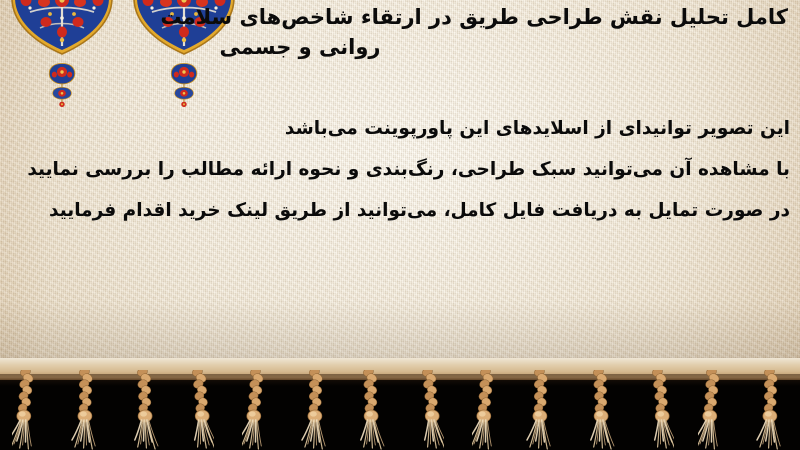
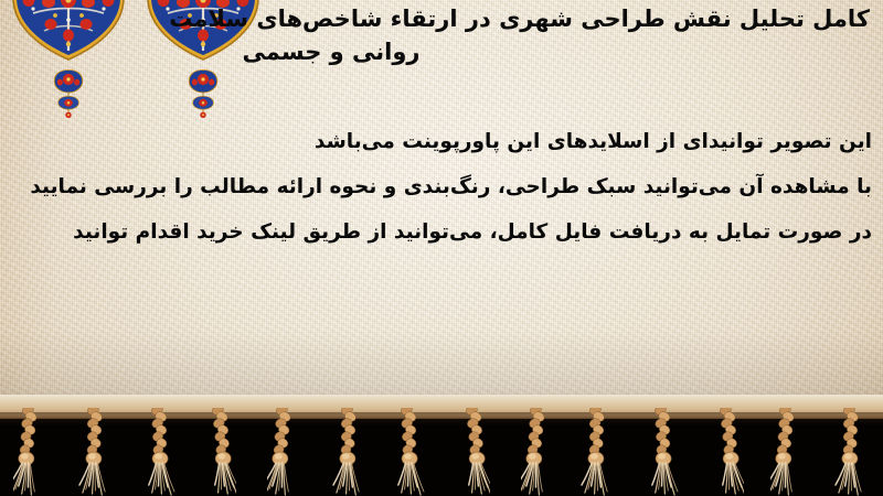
- کامل تحلیل نقش طراحی طریق در ارتقاء شاخص‌های سلامت
+ کامل تحلیل نقش طراحی شهری در ارتقاء شاخص‌های سلامت
  روانی و جسمی
  این تصویر توانید‌ای از اسلایدهای این پاورپوینت می‌باشد
  با مشاهده آن می‌توانید سبک طراحی، رنگ‌بندی و نحوه ارائه مطالب را بررسی نمایید
- در صورت تمایل به دریافت فایل کامل، می‌توانید از طریق لینک خرید اقدام فرمایید
+ در صورت تمایل به دریافت فایل کامل، می‌توانید از طریق لینک خرید اقدام توانید
